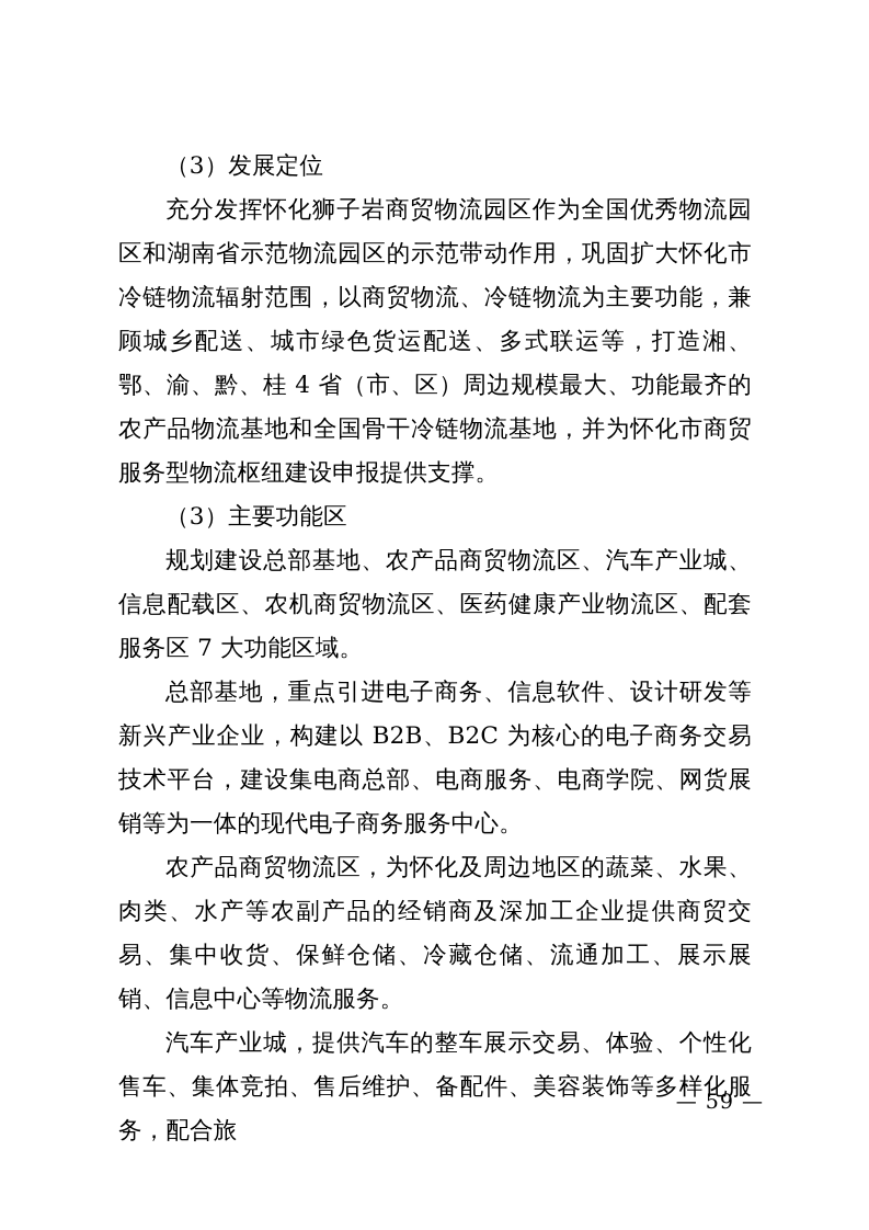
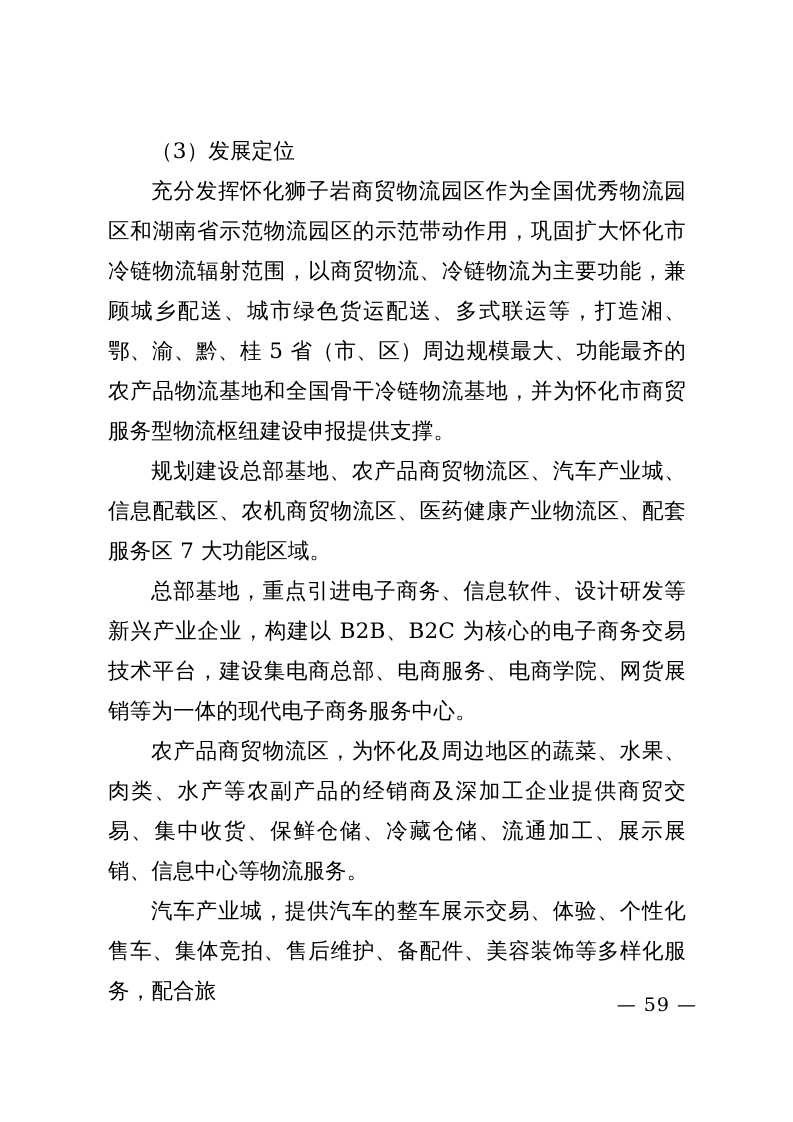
  （3）发展定位
- 充分发挥怀化狮子岩商贸物流园区作为全国优秀物流园区和湖南省示范物流园区的示范带动作用，巩固扩大怀化市冷链物流辐射范围，以商贸物流、冷链物流为主要功能，兼顾城乡配送、城市绿色货运配送、多式联运等，打造湘、鄂、渝、黔、桂 4 省（市、区）周边规模最大、功能最齐的农产品物流基地和全国骨干冷链物流基地，并为怀化市商贸服务型物流枢纽建设申报提供支撑。
+ 充分发挥怀化狮子岩商贸物流园区作为全国优秀物流园区和湖南省示范物流园区的示范带动作用，巩固扩大怀化市冷链物流辐射范围，以商贸物流、冷链物流为主要功能，兼顾城乡配送、城市绿色货运配送、多式联运等，打造湘、鄂、渝、黔、桂 5 省（市、区）周边规模最大、功能最齐的农产品物流基地和全国骨干冷链物流基地，并为怀化市商贸服务型物流枢纽建设申报提供支撑。
- （3）主要功能区
  规划建设总部基地、农产品商贸物流区、汽车产业城、信息配载区、农机商贸物流区、医药健康产业物流区、配套服务区 7 大功能区域。
  总部基地，重点引进电子商务、信息软件、设计研发等新兴产业企业，构建以 B2B、B2C 为核心的电子商务交易技术平台，建设集电商总部、电商服务、电商学院、网货展销等为一体的现代电子商务服务中心。
  农产品商贸物流区，为怀化及周边地区的蔬菜、水果、肉类、水产等农副产品的经销商及深加工企业提供商贸交易、集中收货、保鲜仓储、冷藏仓储、流通加工、展示展销、信息中心等物流服务。
  汽车产业城，提供汽车的整车展示交易、体验、个性化售车、集体竞拍、售后维护、备配件、美容装饰等多样化服务，配合旅
  — 59 —
